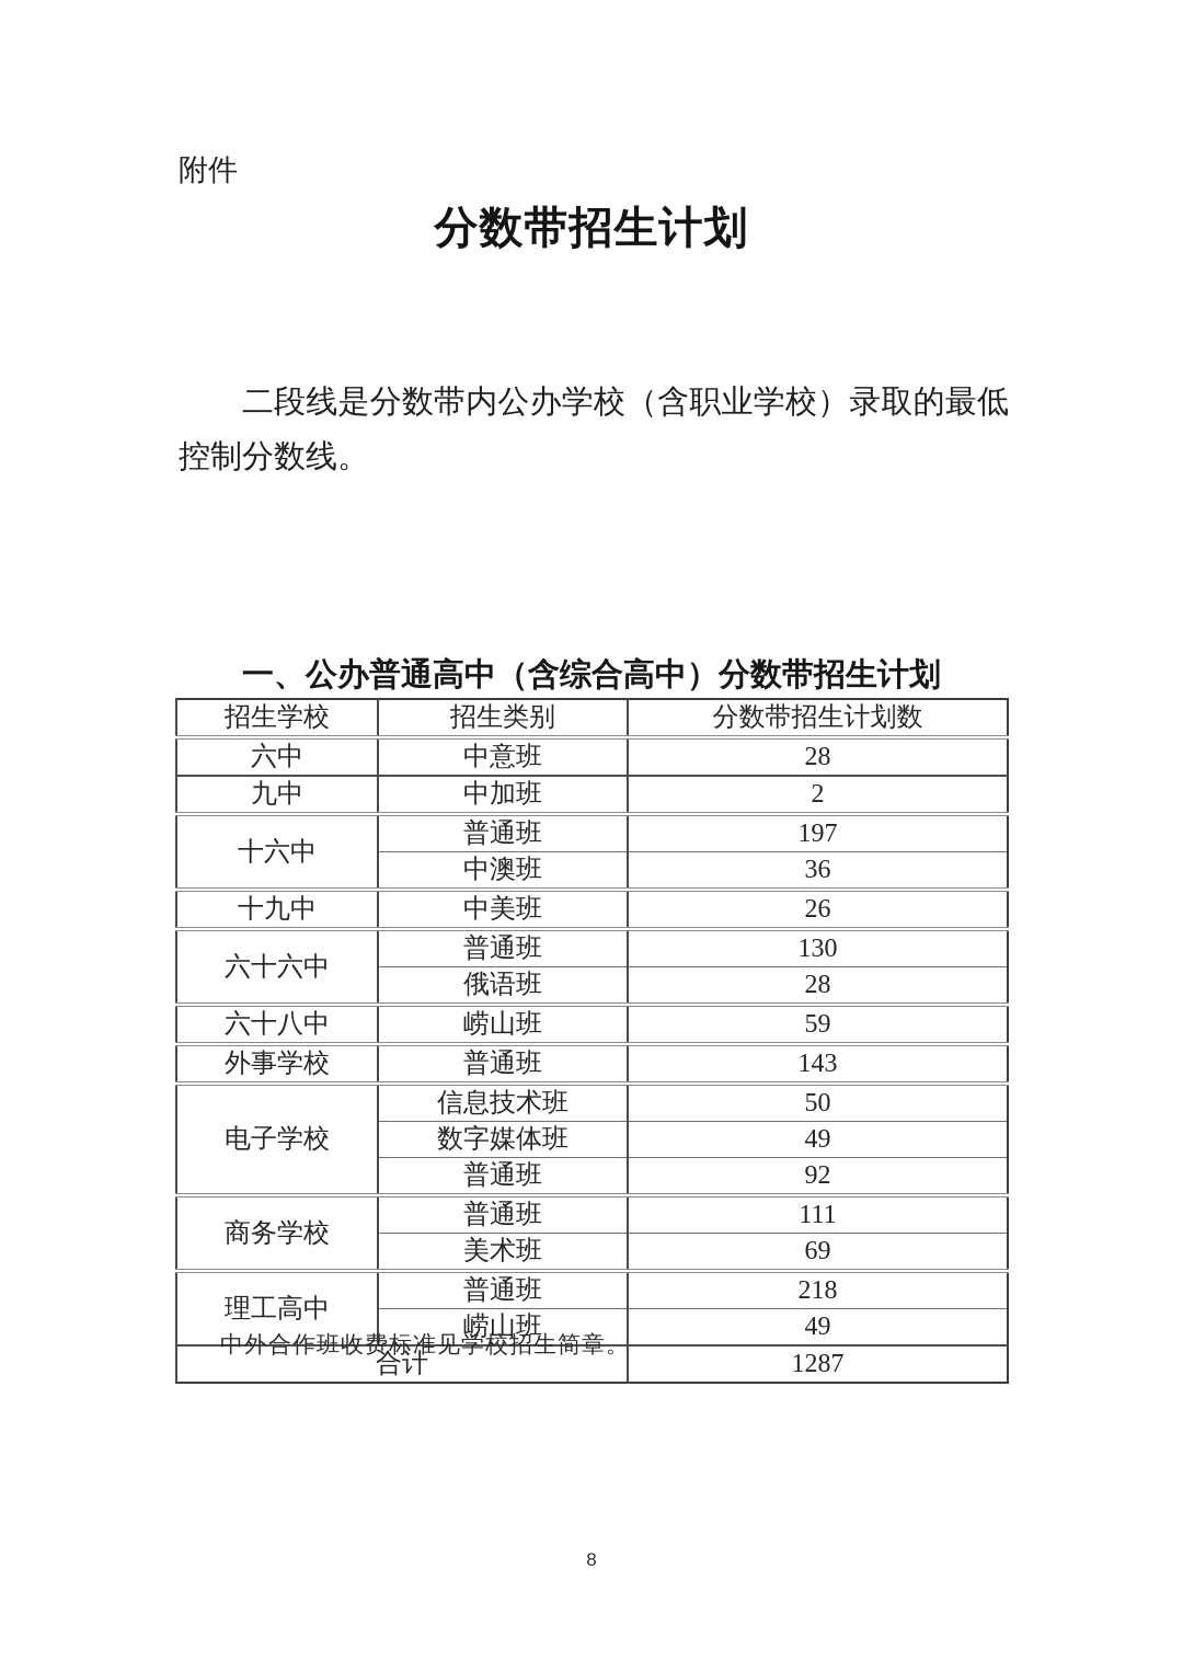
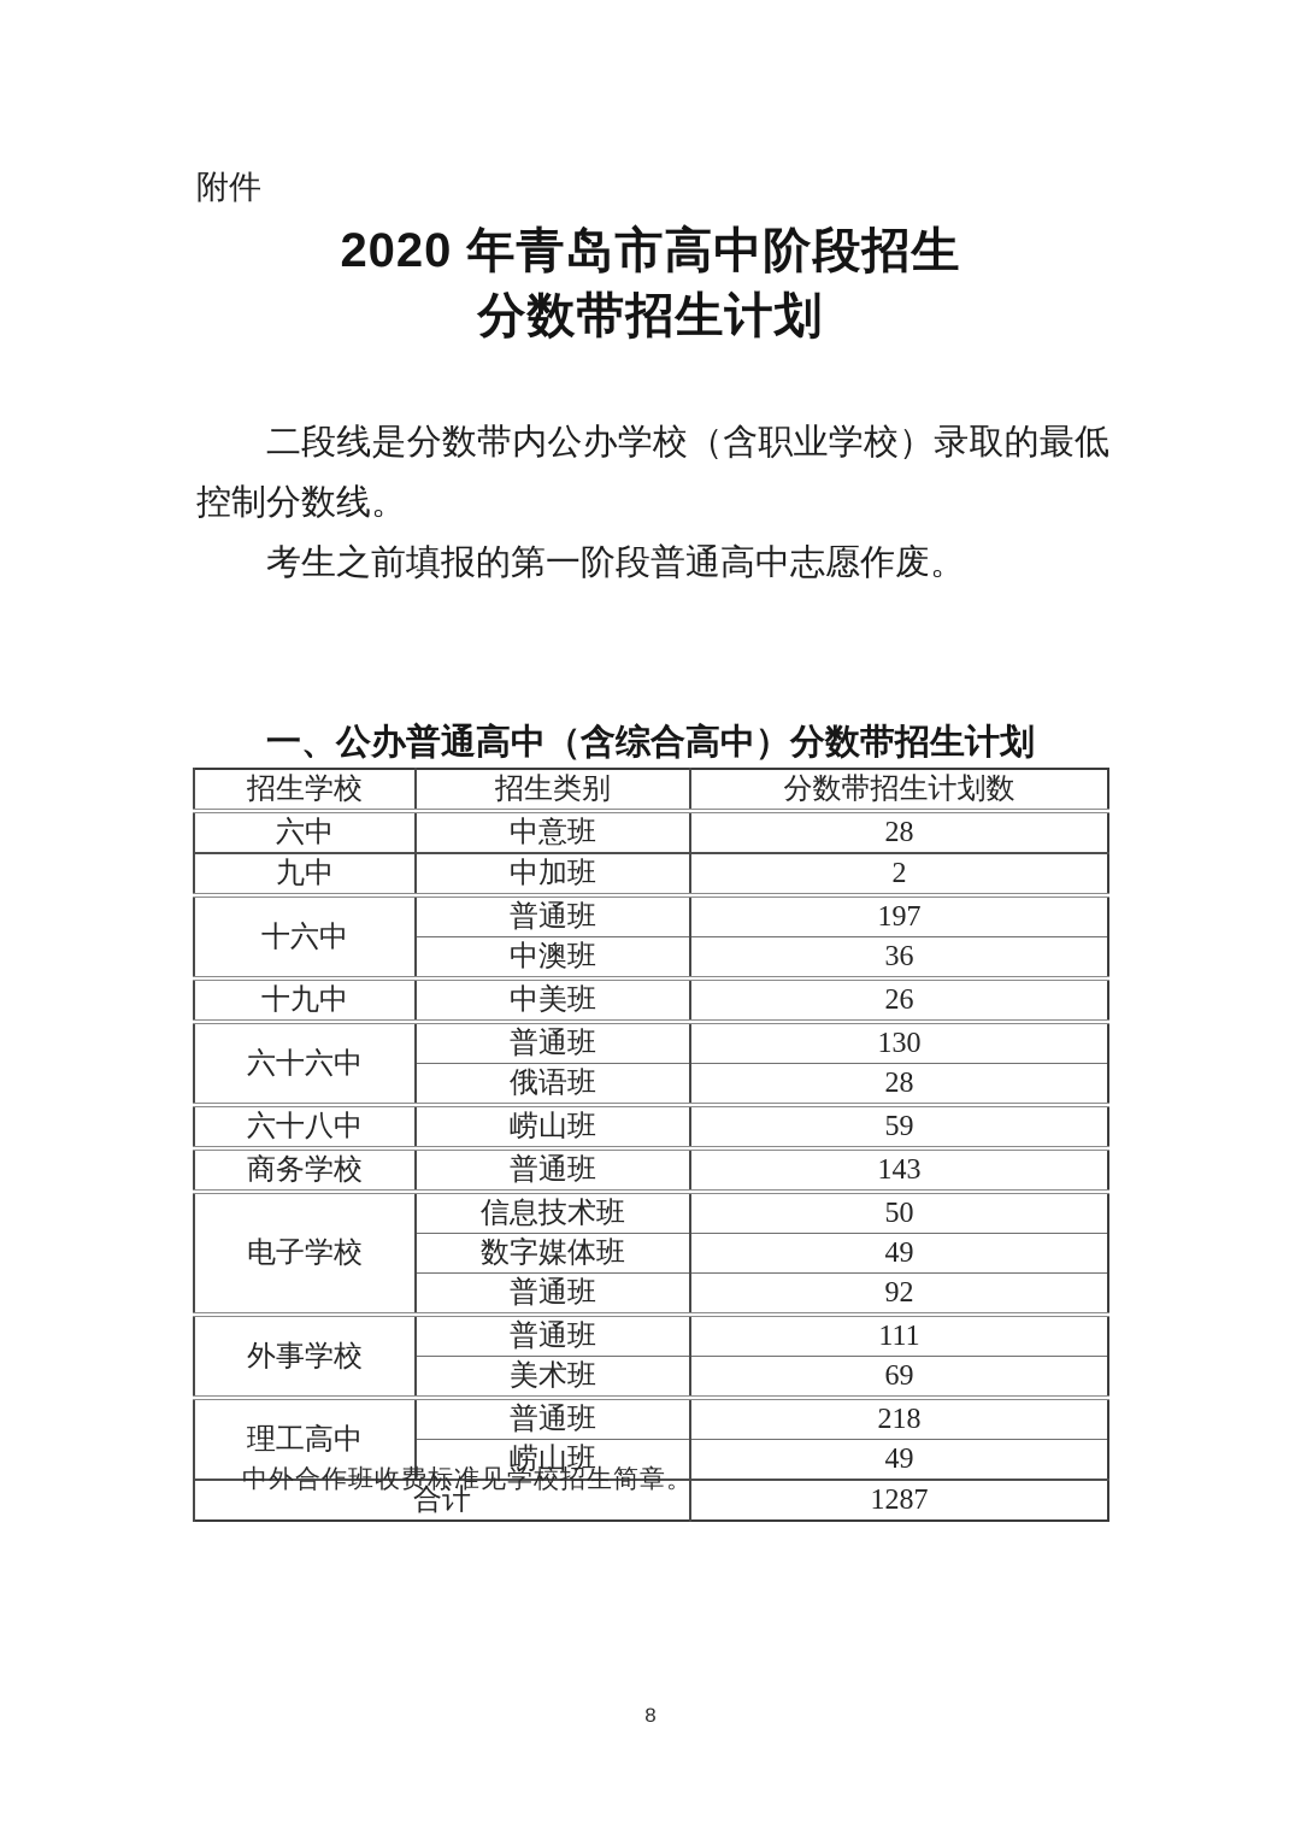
  附件
+ 2020 年青岛市高中阶段招生
  分数带招生计划
  二段线是分数带内公办学校（含职业学校）录取的最低控制分数线。
+ 考生之前填报的第一阶段普通高中志愿作废。
  一、公办普通高中（含综合高中）分数带招生计划
  招生学校	招生类别	分数带招生计划数
  六中	中意班	28
  九中	中加班	2
  十六中	普通班	197
  中澳班	36
  十九中	中美班	26
  六十六中	普通班	130
  俄语班	28
  六十八中	崂山班	59
- 外事学校	普通班	143
+ 商务学校	普通班	143
  电子学校	信息技术班	50
  数字媒体班	49
  普通班	92
- 商务学校	普通班	111
+ 外事学校	普通班	111
  美术班	69
  理工高中	普通班	218
  崂山班	49
  合计	1287
  中外合作班收费标准见学校招生简章。
  8
